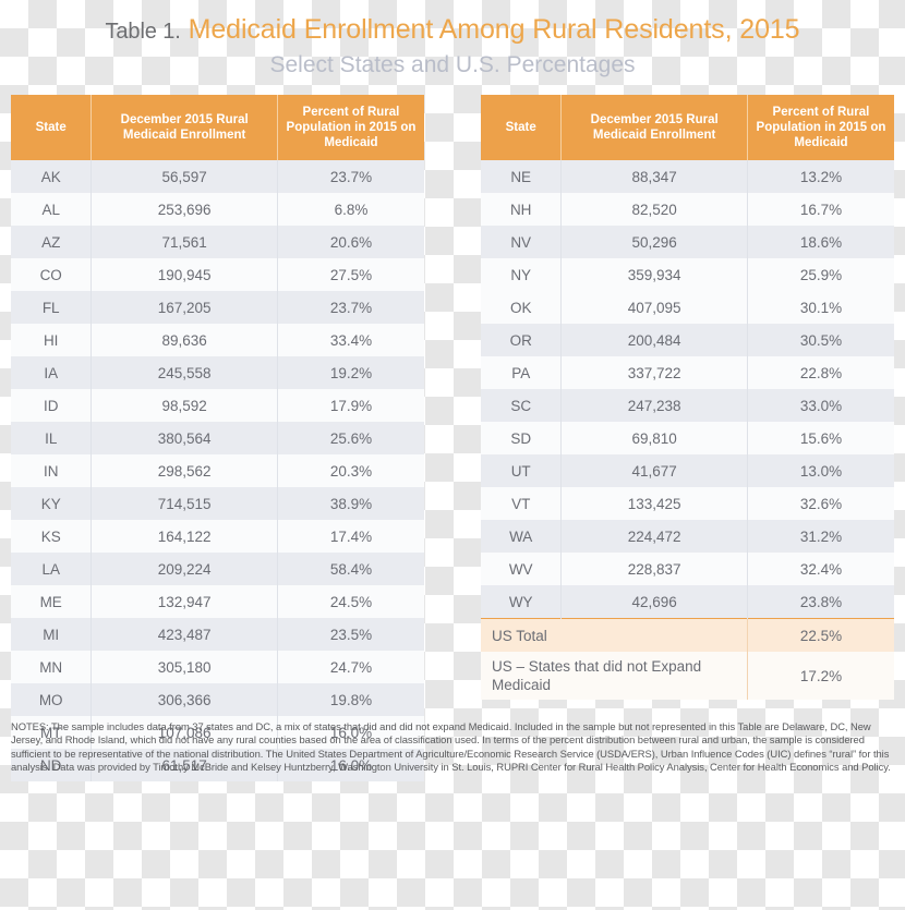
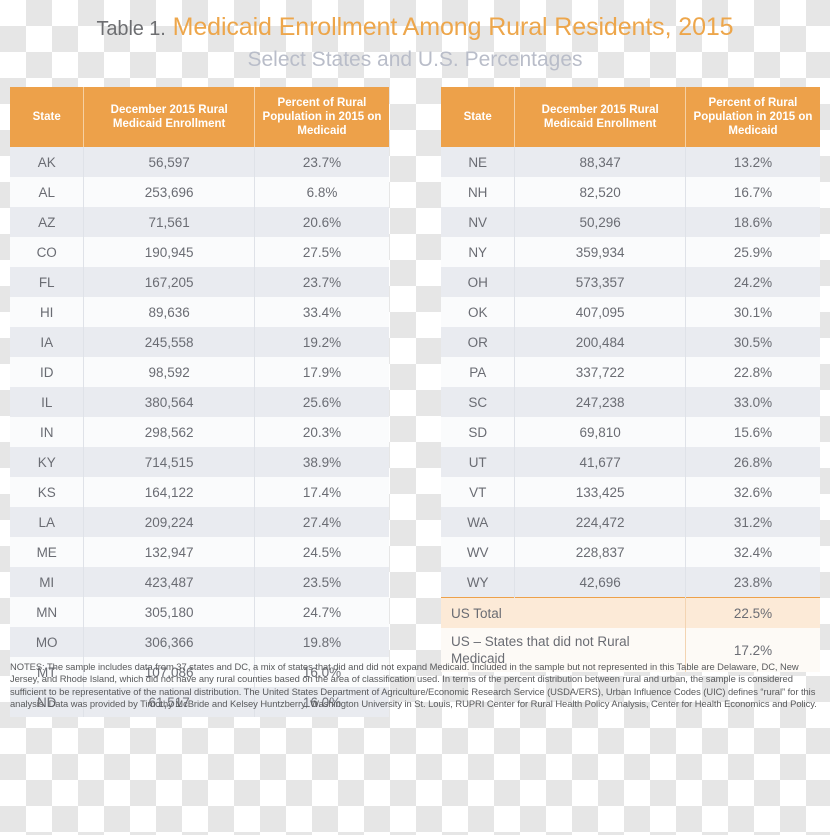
  Table 1. Medicaid Enrollment Among Rural Residents, 2015
  Select States and U.S. Percentages
  State	December 2015 Rural Medicaid Enrollment	Percent of Rural Population in 2015 on Medicaid
  AK	56,597	23.7%
  AL	253,696	6.8%
  AZ	71,561	20.6%
  CO	190,945	27.5%
  FL	167,205	23.7%
  HI	89,636	33.4%
  IA	245,558	19.2%
  ID	98,592	17.9%
  IL	380,564	25.6%
  IN	298,562	20.3%
  KY	714,515	38.9%
  KS	164,122	17.4%
- LA	209,224	58.4%
+ LA	209,224	27.4%
  ME	132,947	24.5%
  MI	423,487	23.5%
  MN	305,180	24.7%
  MO	306,366	19.8%
  MT	107,086	16.0%
  ND	61,517	16.0%
  State	December 2015 Rural Medicaid Enrollment	Percent of Rural Population in 2015 on Medicaid
  NE	88,347	13.2%
  NH	82,520	16.7%
  NV	50,296	18.6%
  NY	359,934	25.9%
+ OH	573,357	24.2%
  OK	407,095	30.1%
  OR	200,484	30.5%
  PA	337,722	22.8%
  SC	247,238	33.0%
  SD	69,810	15.6%
- UT	41,677	13.0%
+ UT	41,677	26.8%
  VT	133,425	32.6%
  WA	224,472	31.2%
  WV	228,837	32.4%
  WY	42,696	23.8%
  US Total	22.5%
- US – States that did not Expand Medicaid	17.2%
+ US – States that did not Rural Medicaid	17.2%
  NOTES: The sample includes data from 37 states and DC, a mix of states that did and did not expand Medicaid. Included in the sample but not represented in this Table are Delaware, DC, New Jersey, and Rhode Island, which did not have any rural counties based on the area of classification used. In terms of the percent distribution between rural and urban, the sample is considered sufficient to be representative of the national distribution. The United States Department of Agriculture/Economic Research Service (USDA/ERS), Urban Influence Codes (UIC) defines “rural” for this analysis. Data was provided by Timothy McBride and Kelsey Huntzberry, Washington University in St. Louis, RUPRI Center for Rural Health Policy Analysis, Center for Health Economics and Policy.
